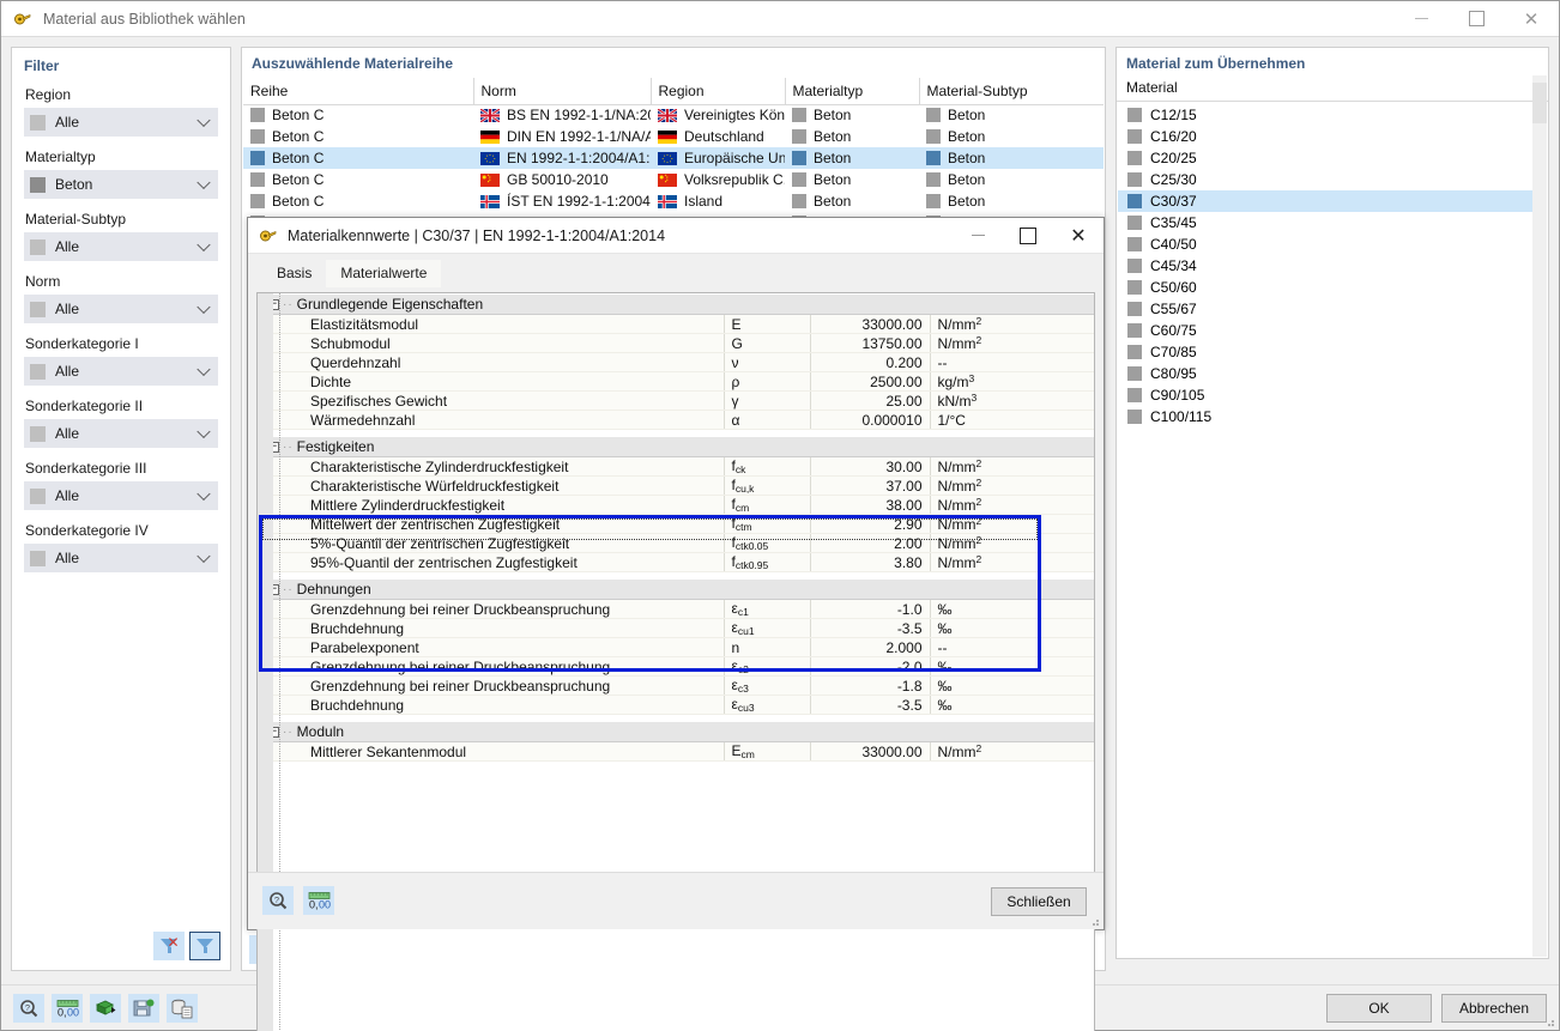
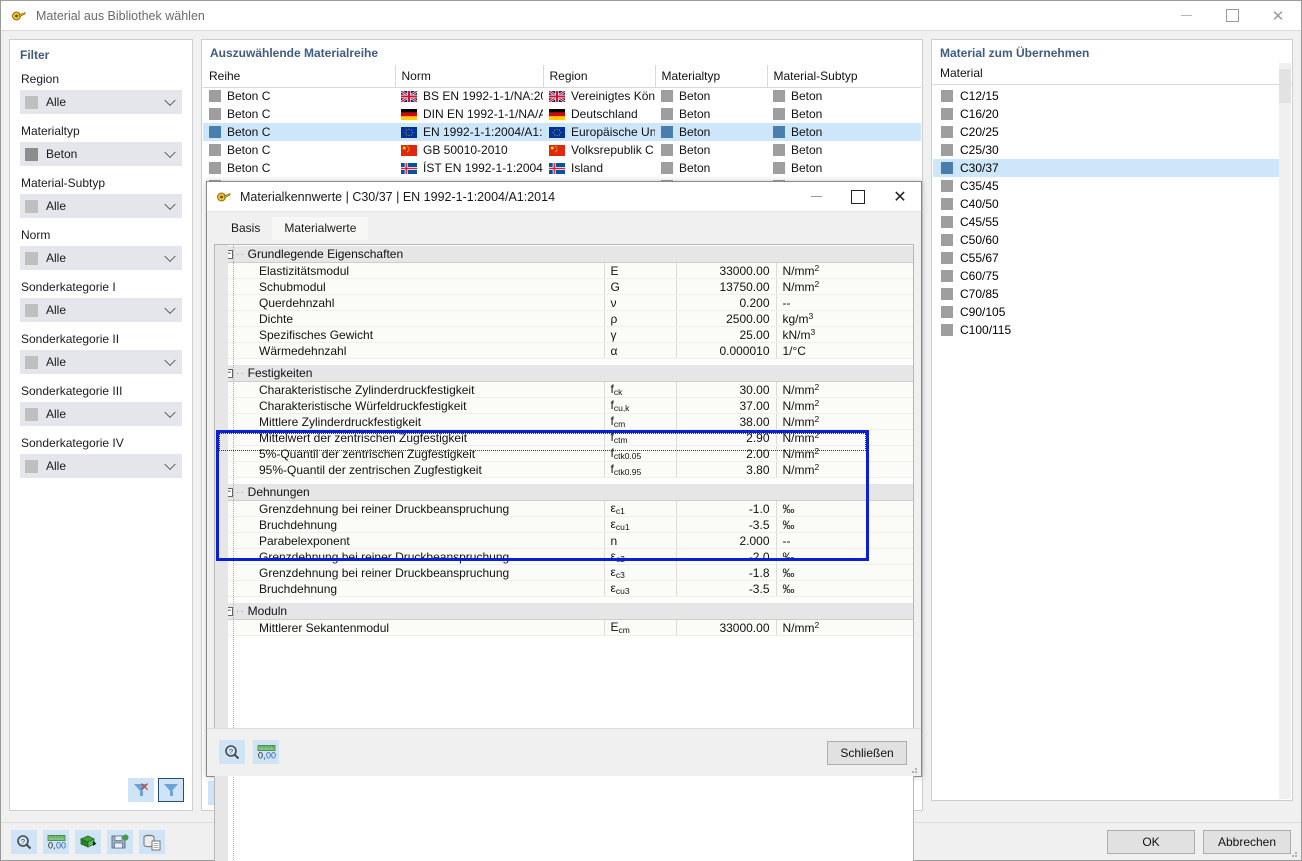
  Material aus Bibliothek wählen
  ✕
  Filter
  Region
  Alle
  Materialtyp
  Beton
  Material-Subtyp
  Alle
  Norm
  Alle
  Sonderkategorie I
  Alle
  Sonderkategorie II
  Alle
  Sonderkategorie III
  Alle
  Sonderkategorie IV
  Alle
  ✕
  Auszuwählende Materialreihe
  Reihe	Norm	Region	Materialtyp	Material-Subtyp
  Beton C	BS EN 1992-1-1/NA:2	Vereinigtes Kön	Beton	Beton
  Beton C	DIN EN 1992-1-1/NA/A	Deutschland	Beton	Beton
  Beton C	EN 1992-1-1:2004/A1:	Europäische Un	Beton	Beton
  Beton C	GB 50010-2010	Volksrepublik C	Beton	Beton
  Beton C	ÍST EN 1992-1-1:2004	Island	Beton	Beton
  Material zum Übernehmen
  Material
  C12/15
  C16/20
  C20/25
  C25/30
  C30/37
  C35/45
  C40/50
- C45/34
+ C45/55
  C50/60
  C55/67
  C60/75
  C70/85
- C80/95
  C90/105
  C100/115
  ?
  0,
  00
  OK
  Abbrechen
  Materialkennwerte | C30/37 | EN 1992-1-1:2004/A1:2014
  ✕
  Basis
  Materialwerte
  − ·· Grundlegende Eigenschaften
  Elastizitätsmodul	E	33000.00	N/mm2
  Schubmodul	G	13750.00	N/mm2
  Querdehnzahl	ν	0.200	--
  Dichte	ρ	2500.00	kg/m3
  Spezifisches Gewicht	γ	25.00	kN/m3
  Wärmedehnzahl	α	0.000010	1/°C
  − ·· Festigkeiten
  Charakteristische Zylinderdruckfestigkeit	fck	30.00	N/mm2
  Charakteristische Würfeldruckfestigkeit	fcu,k	37.00	N/mm2
  Mittlere Zylinderdruckfestigkeit	fcm	38.00	N/mm2
  Mittelwert der zentrischen Zugfestigkeit	fctm	2.90	N/mm2
  5%-Quantil der zentrischen Zugfestigkeit	fctk0.05	2.00	N/mm2
  95%-Quantil der zentrischen Zugfestigkeit	fctk0.95	3.80	N/mm2
  − ·· Dehnungen
  Grenzdehnung bei reiner Druckbeanspruchung	εc1	-1.0	‰
  Bruchdehnung	εcu1	-3.5	‰
  Parabelexponent	n	2.000	--
  Grenzdehnung bei reiner Druckbeanspruchung	εc2	-2.0	‰
  Grenzdehnung bei reiner Druckbeanspruchung	εc3	-1.8	‰
  Bruchdehnung	εcu3	-3.5	‰
  − ·· Moduln
  Mittlerer Sekantenmodul	Ecm	33000.00	N/mm2
  ?
  0,
  00
  Schließen
